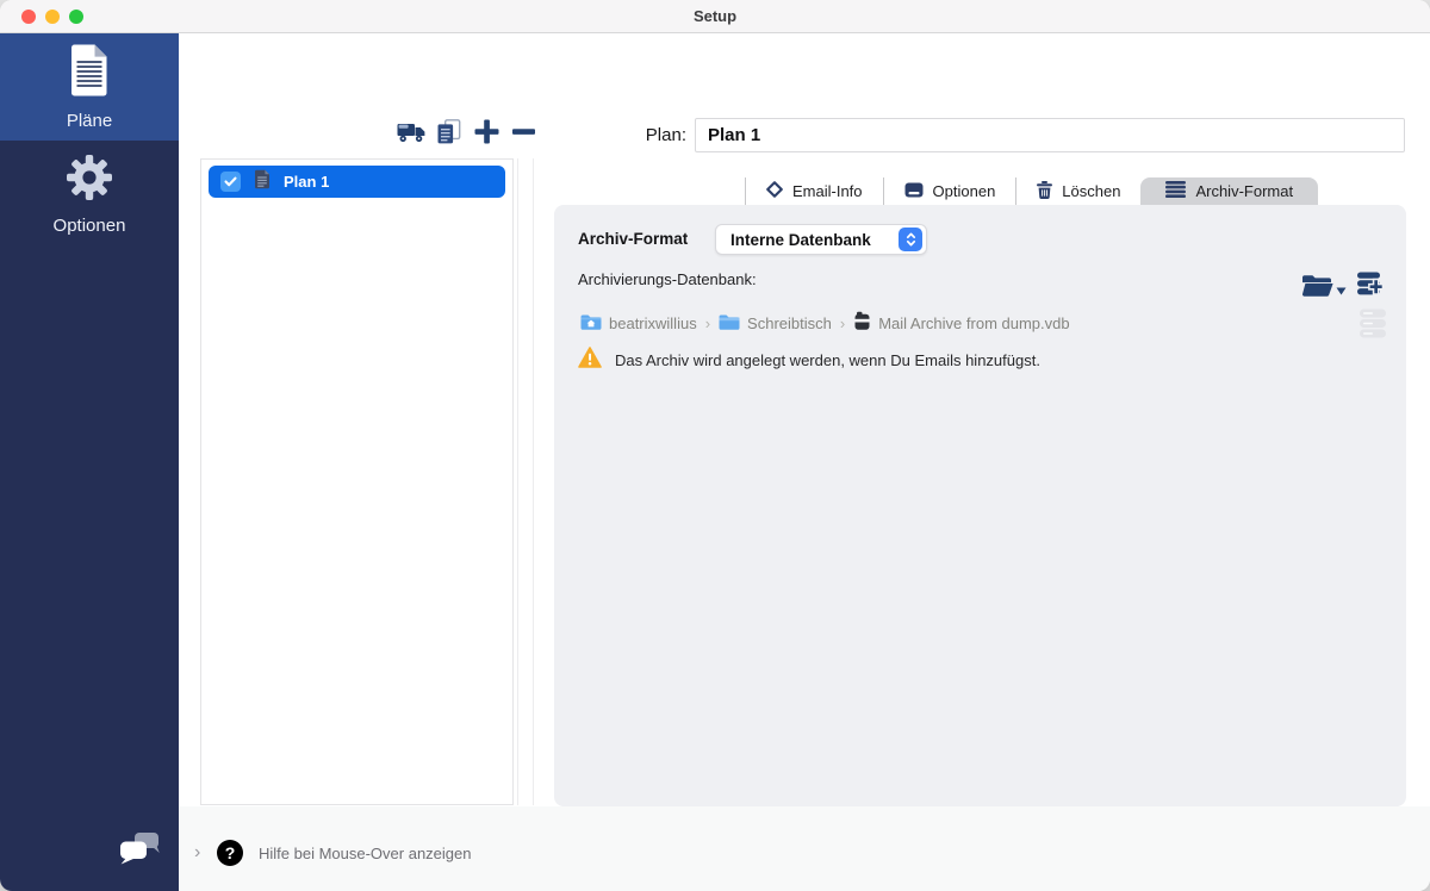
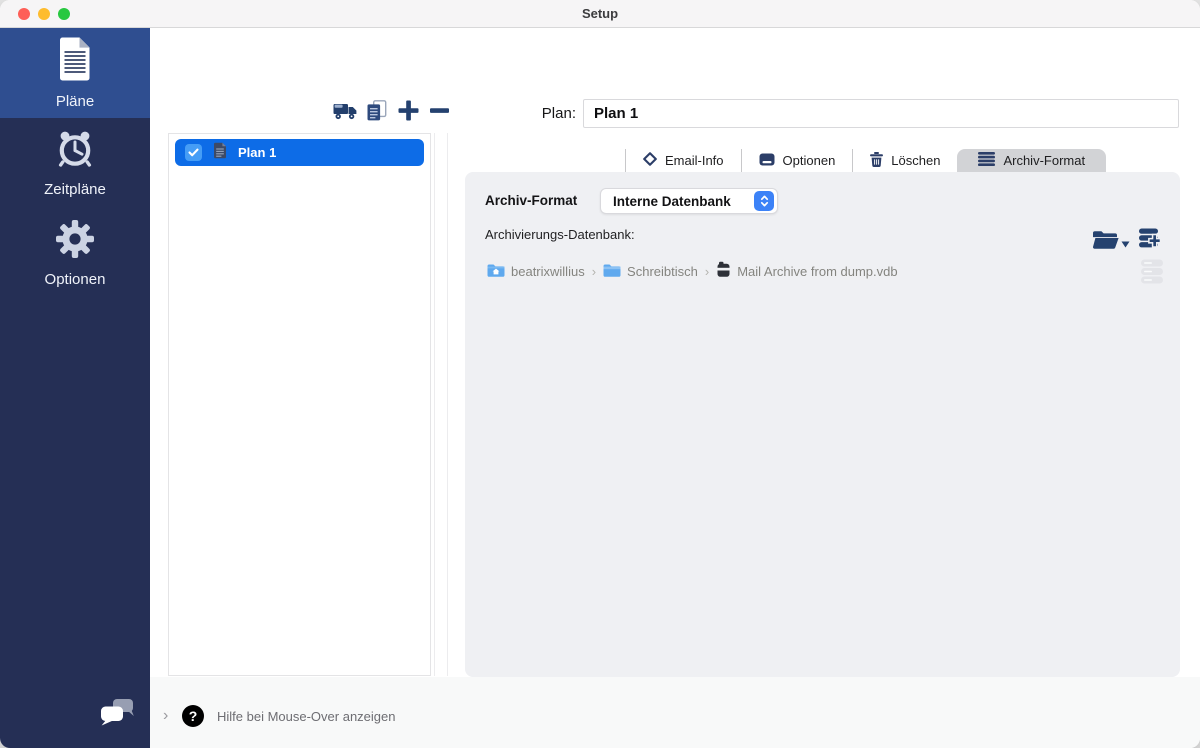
  Setup
  Pläne
+ Zeitpläne
  Optionen
  Plan 1
  Plan:
  Plan 1
  Email-Info
  Optionen
  Löschen
  Archiv-Format
  Archiv-Format
  Interne Datenbank
  Archivierungs-Datenbank:
  beatrixwillius
  ›
  Schreibtisch
  ›
  Mail Archive from dump.vdb
- Das Archiv wird angelegt werden, wenn Du Emails hinzufügst.
  ›
  ?
  Hilfe bei Mouse-Over anzeigen
